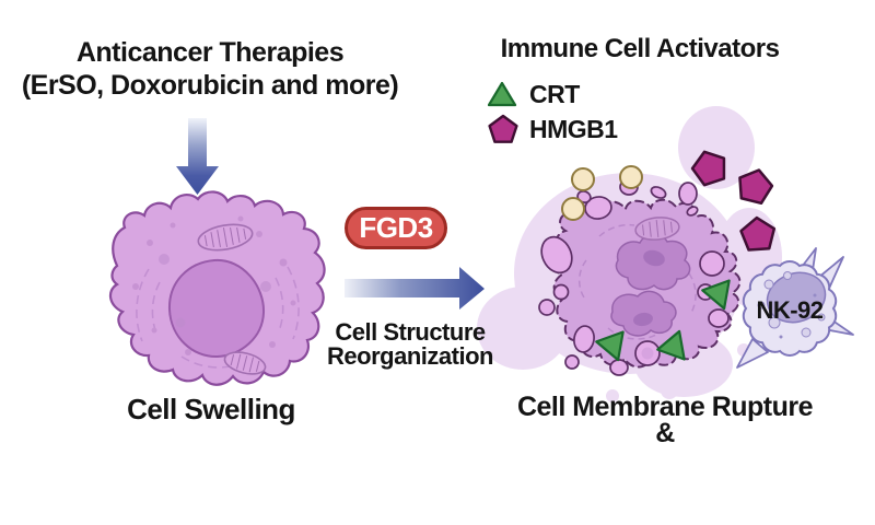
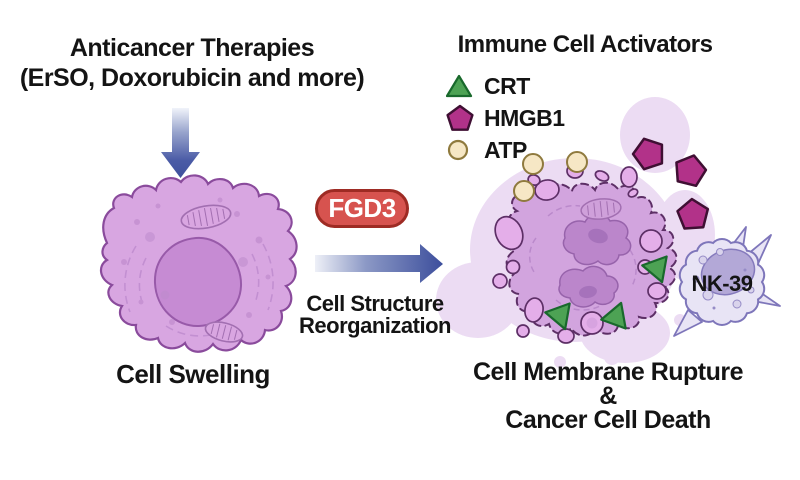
  Anticancer Therapies
  (ErSO, Doxorubicin and more)
  Cell Swelling
  FGD3
  Cell Structure
  Reorganization
  Immune Cell Activators
  CRT
  HMGB1
+ ATP
- NK-92
+ NK-39
  Cell Membrane Rupture
  &
+ Cancer Cell Death
